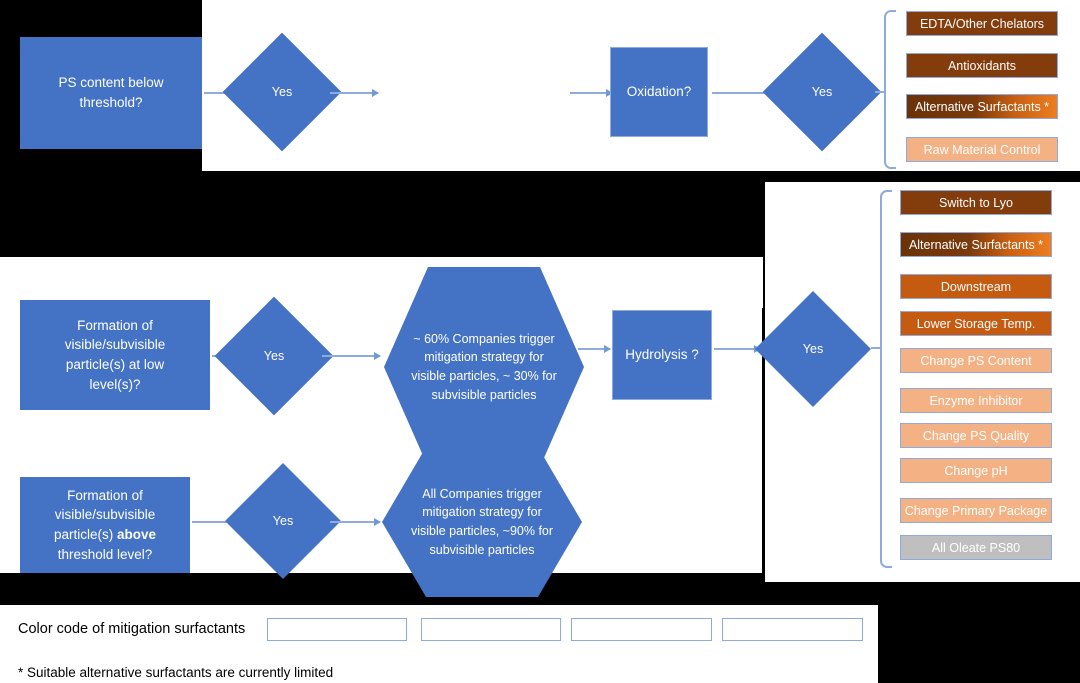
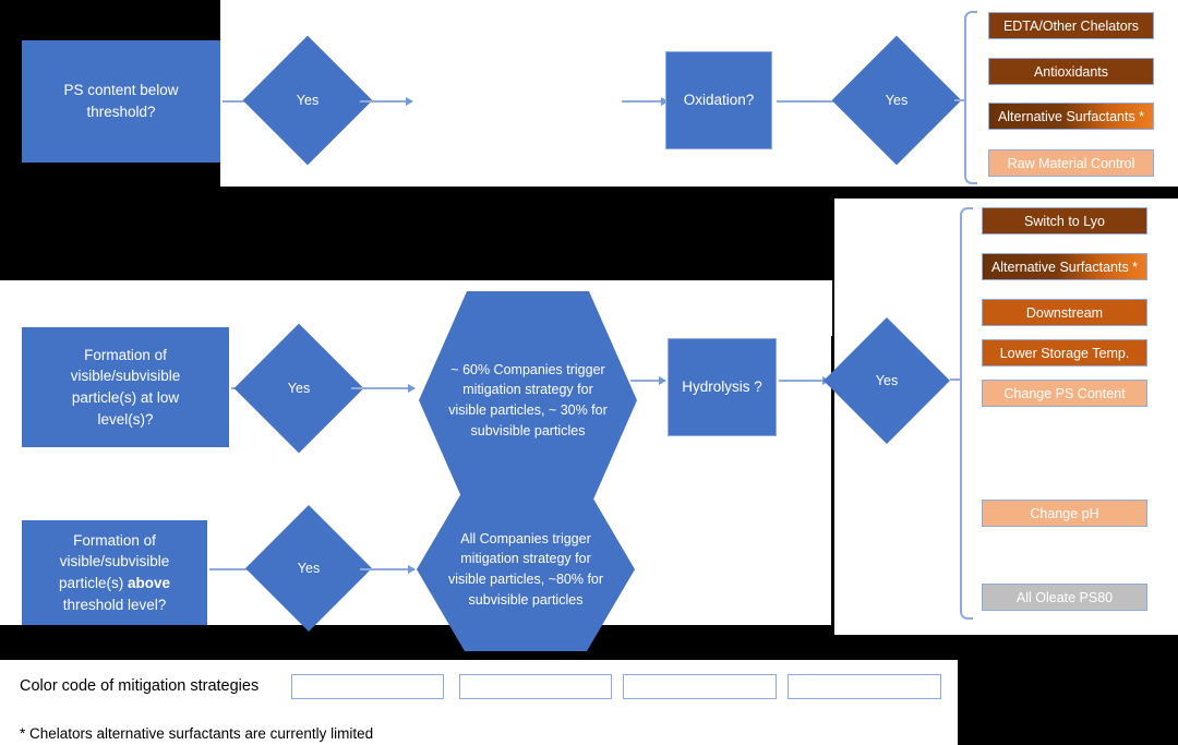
  PS content below threshold?
  Yes
  Oxidation?
  Yes
  EDTA/Other Chelators
  Antioxidants
  Alternative Surfactants *
  Raw Material Control
  Formation of
  visible/subvisible
  particle(s) at low
  level(s)?
  Yes
  ~ 60% Companies trigger mitigation strategy for visible particles, ~ 30% for subvisible particles
  Hydrolysis ?
  Yes
  Switch to Lyo
  Alternative Surfactants *
  Downstream
  Lower Storage Temp.
  Change PS Content
- Enzyme Inhibitor
- Change PS Quality
  Change pH
- Change Primary Package
  All Oleate PS80
  Formation of
  visible/subvisible
  particle(s) above
  threshold level?
  Yes
- All Companies trigger mitigation strategy for visible particles, ~90% for subvisible particles
+ All Companies trigger mitigation strategy for visible particles, ~80% for subvisible particles
- Color code of mitigation surfactants
+ Color code of mitigation strategies
- * Suitable alternative surfactants are currently limited
+ * Chelators alternative surfactants are currently limited
